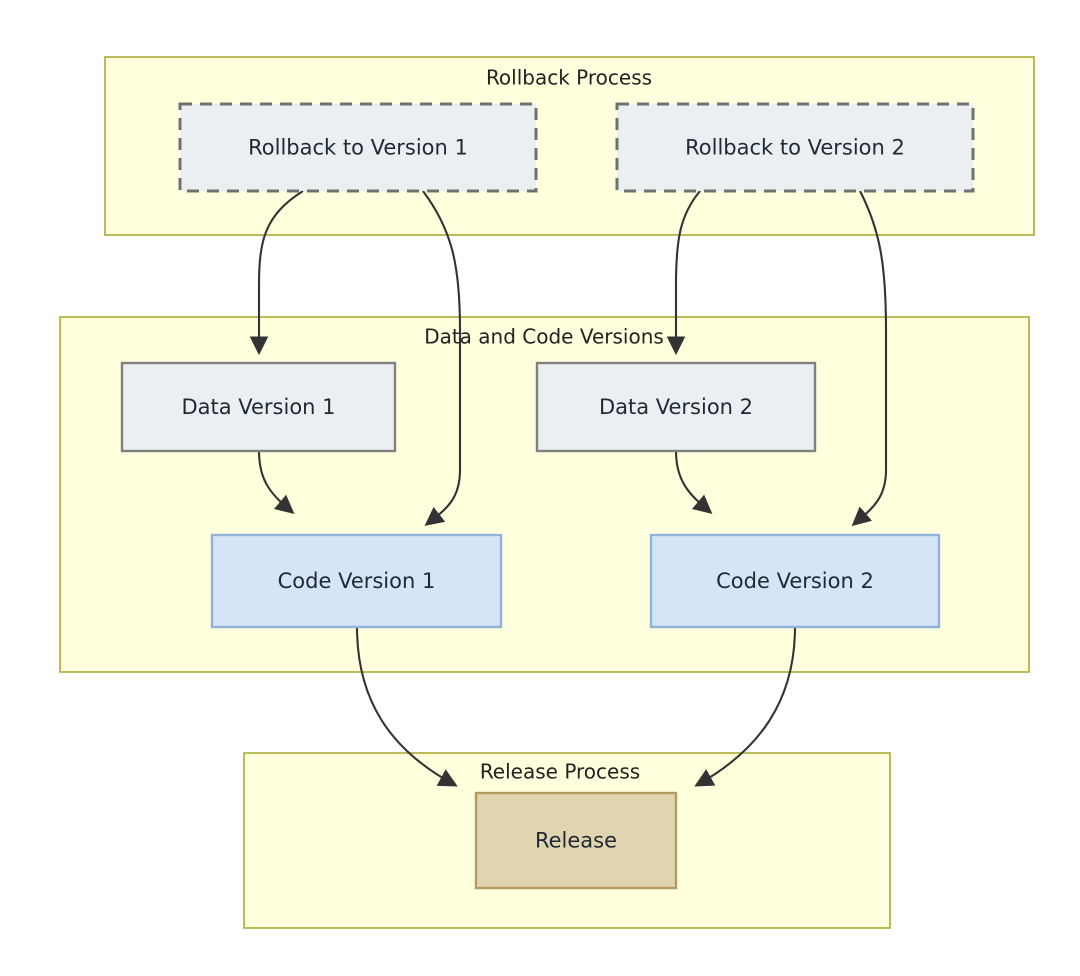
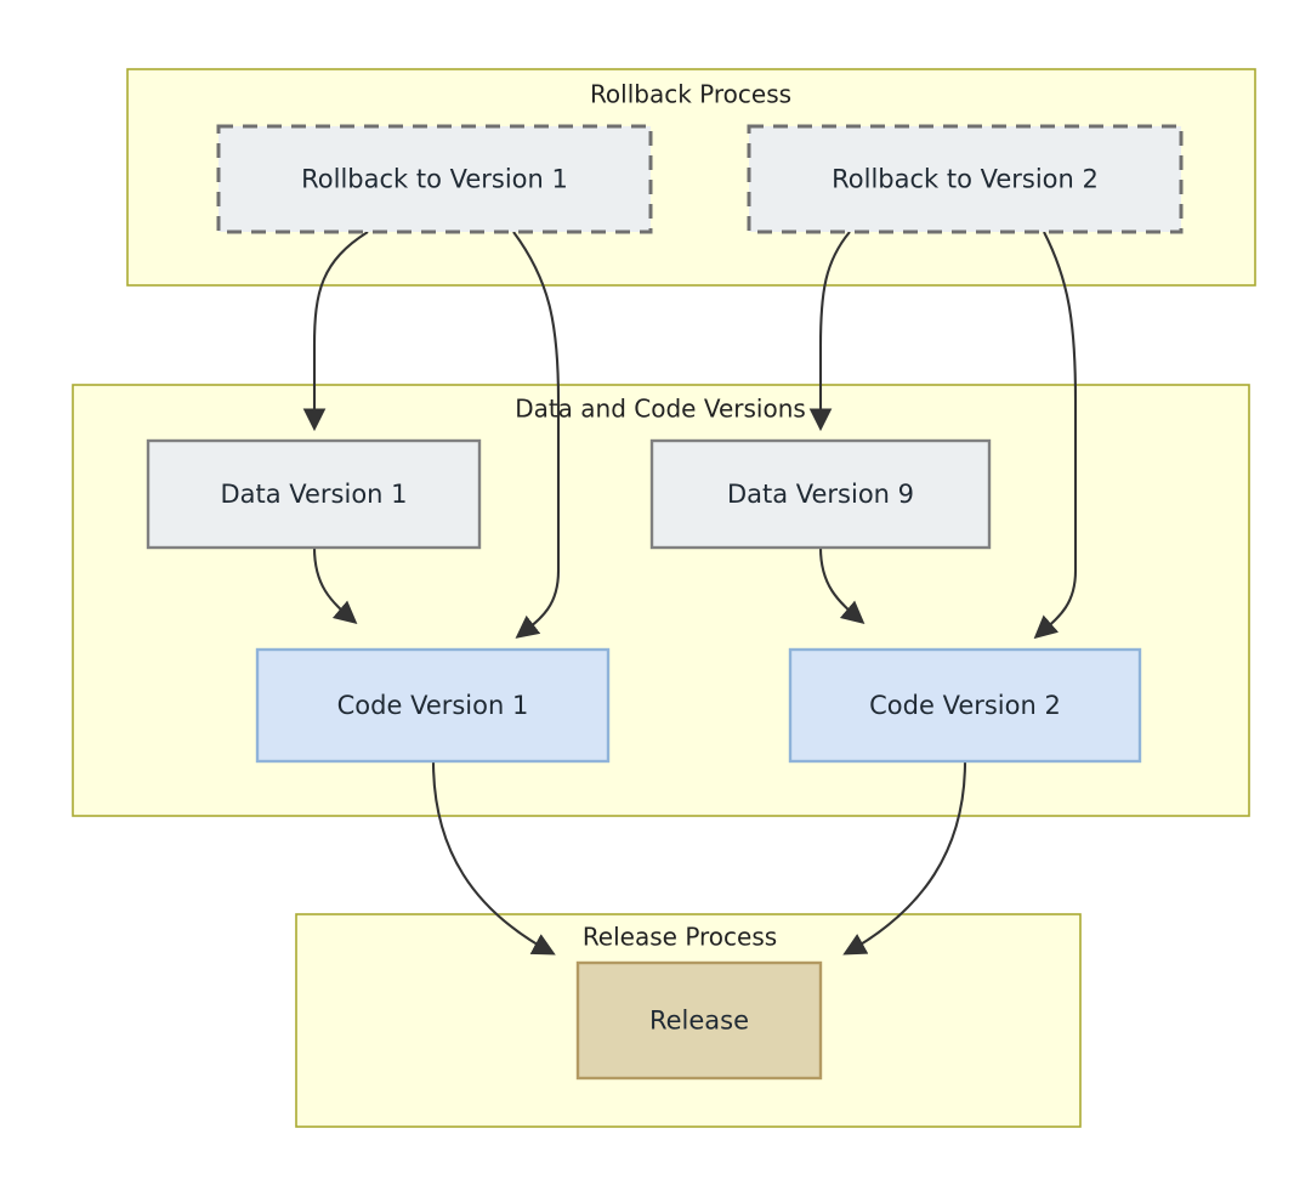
  Rollback Process
  Data and Code Versions
  Release Process
  Rollback to Version 1
  Rollback to Version 2
  Data Version 1
- Data Version 2
+ Data Version 9
  Code Version 1
  Code Version 2
  Release
